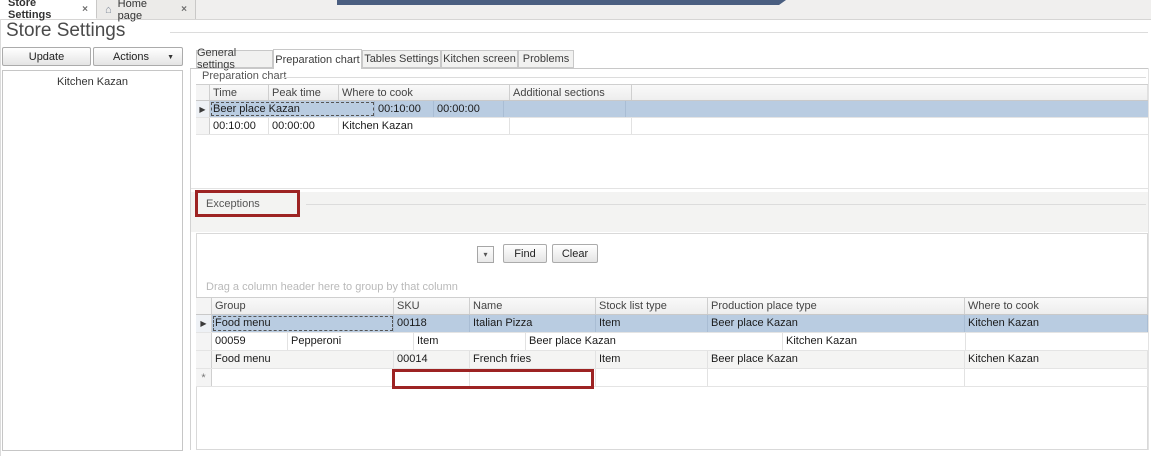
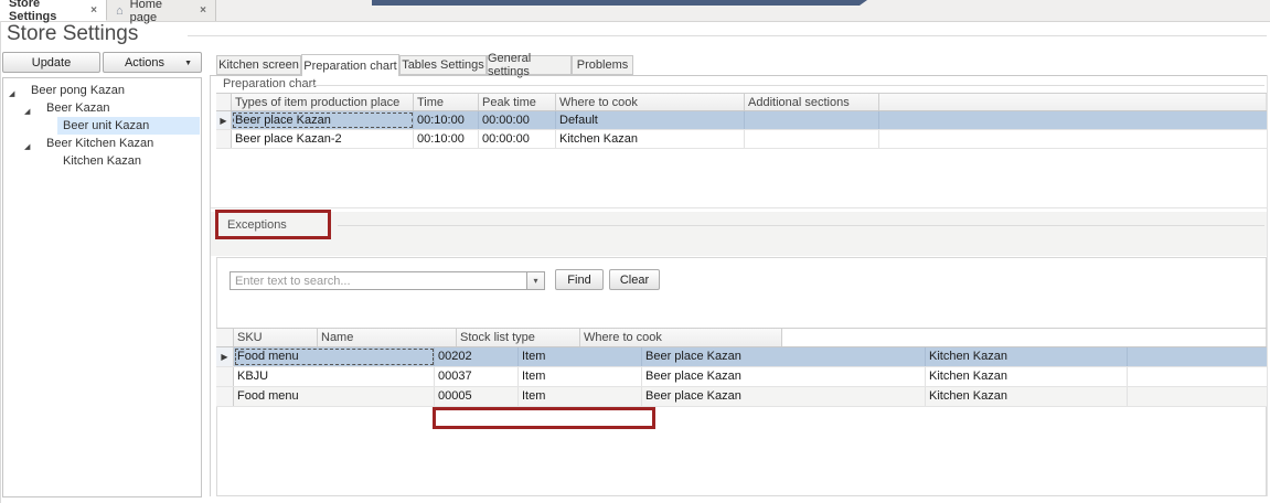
  Store Settings
  ×
  ⌂
  Home page
  ×
  Store Settings
  Update
  Actions
+ Beer pong Kazan
+ Beer Kazan
+ Beer unit Kazan
+ Beer Kitchen Kazan
  Kitchen Kazan
- General settings
+ Kitchen screen
  Preparation chart
  Tables Settings
- Kitchen screen
+ General settings
  Problems
  Preparation chart
+ Types of item production place
  Time
  Peak time
  Where to cook
  Additional sections
  ▶
  Beer place Kazan
  00:10:00
  00:00:00
+ Default
+ Beer place Kazan-2
  00:10:00
  00:00:00
  Kitchen Kazan
  Exceptions
+ Enter text to search...
  ▾
  Find
  Clear
- Drag a column header here to group by that column
- Group
  SKU
  Name
  Stock list type
- Production place type
  Where to cook
  ▶
  Food menu
- 00118
+ 00202
- Italian Pizza
  Item
  Beer place Kazan
  Kitchen Kazan
+ KBJU
- 00059
+ 00037
- Pepperoni
  Item
  Beer place Kazan
  Kitchen Kazan
  Food menu
- 00014
+ 00005
- French fries
  Item
  Beer place Kazan
  Kitchen Kazan
- *
